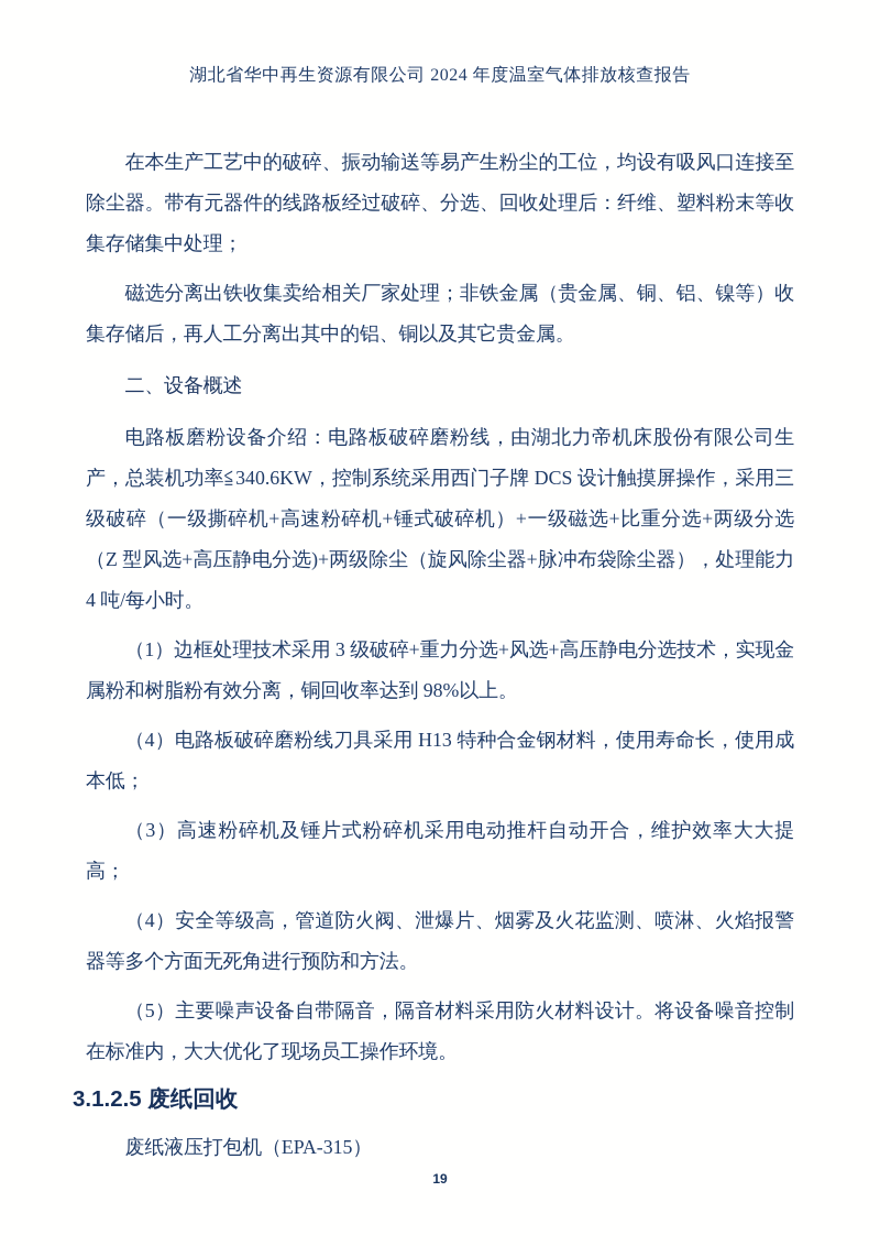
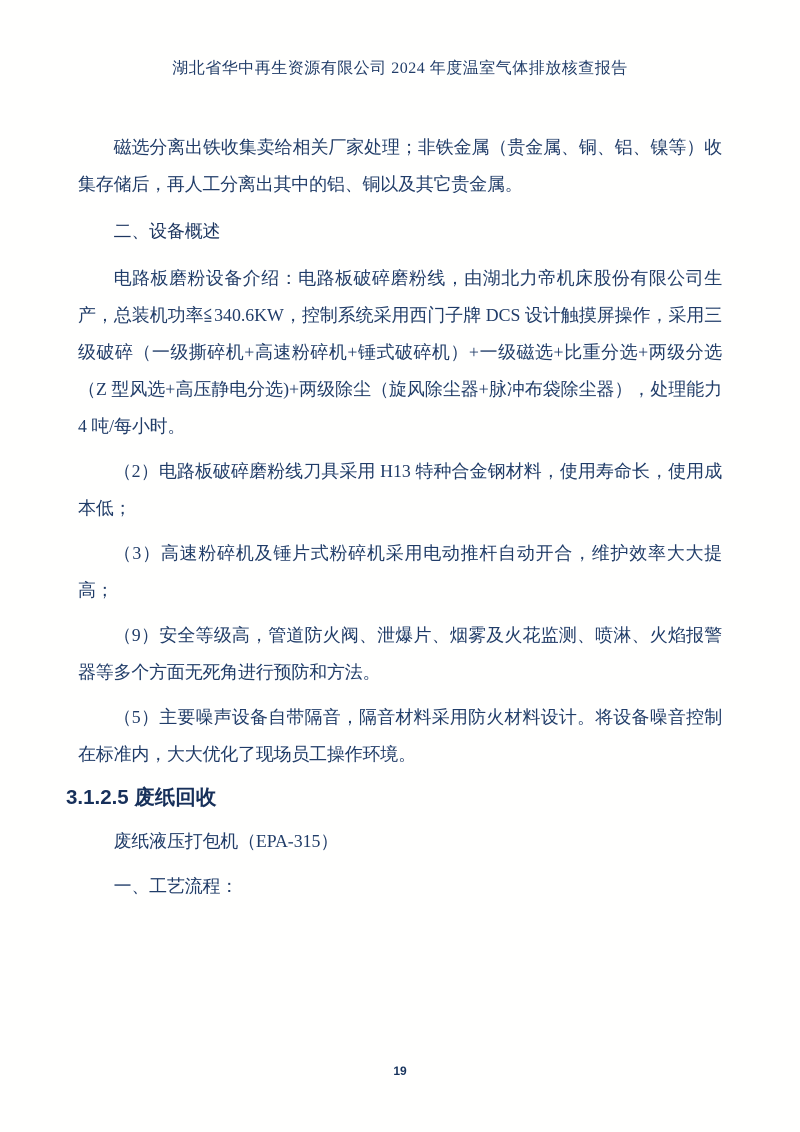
  湖北省华中再生资源有限公司 2024 年度温室气体排放核查报告
- 在本生产工艺中的破碎、振动输送等易产生粉尘的工位，均设有吸风口连接至除尘器。带有元器件的线路板经过破碎、分选、回收处理后：纤维、塑料粉末等收集存储集中处理；
  磁选分离出铁收集卖给相关厂家处理；非铁金属（贵金属、铜、铝、镍等）收集存储后，再人工分离出其中的铝、铜以及其它贵金属。
  二、设备概述
  电路板磨粉设备介绍：电路板破碎磨粉线，由湖北力帝机床股份有限公司生产，总装机功率≦340.6KW，控制系统采用西门子牌 DCS 设计触摸屏操作，采用三级破碎（一级撕碎机+高速粉碎机+锤式破碎机）+一级磁选+比重分选+两级分选（Z 型风选+高压静电分选)+两级除尘（旋风除尘器+脉冲布袋除尘器），处理能力 4 吨/每小时。
- （1）边框处理技术采用 3 级破碎+重力分选+风选+高压静电分选技术，实现金属粉和树脂粉有效分离，铜回收率达到 98%以上。
- （4）电路板破碎磨粉线刀具采用 H13 特种合金钢材料，使用寿命长，使用成本低；
+ （2）电路板破碎磨粉线刀具采用 H13 特种合金钢材料，使用寿命长，使用成本低；
  （3）高速粉碎机及锤片式粉碎机采用电动推杆自动开合，维护效率大大提高；
- （4）安全等级高，管道防火阀、泄爆片、烟雾及火花监测、喷淋、火焰报警器等多个方面无死角进行预防和方法。
+ （9）安全等级高，管道防火阀、泄爆片、烟雾及火花监测、喷淋、火焰报警器等多个方面无死角进行预防和方法。
  （5）主要噪声设备自带隔音，隔音材料采用防火材料设计。将设备噪音控制在标准内，大大优化了现场员工操作环境。
  3.1.2.5 废纸回收
  废纸液压打包机（EPA-315）
+ 一、工艺流程：
  19
